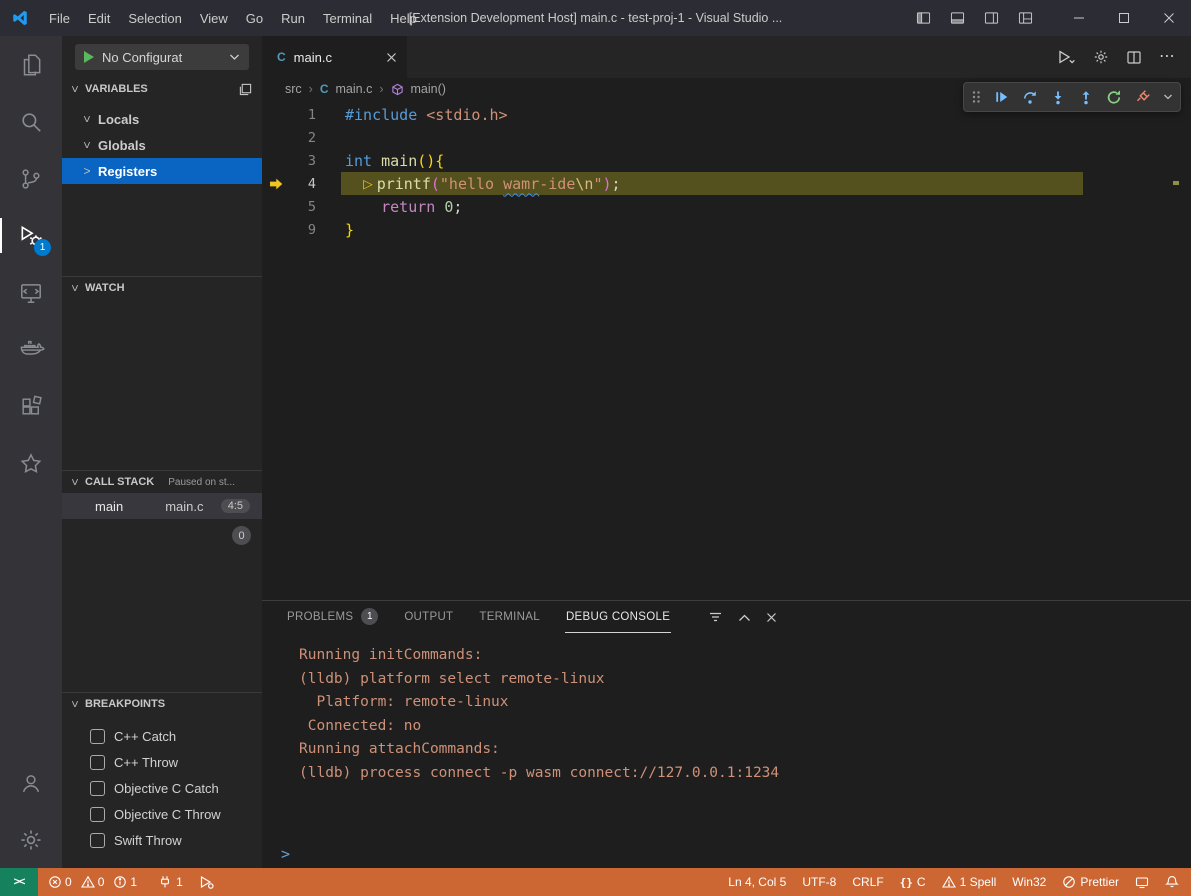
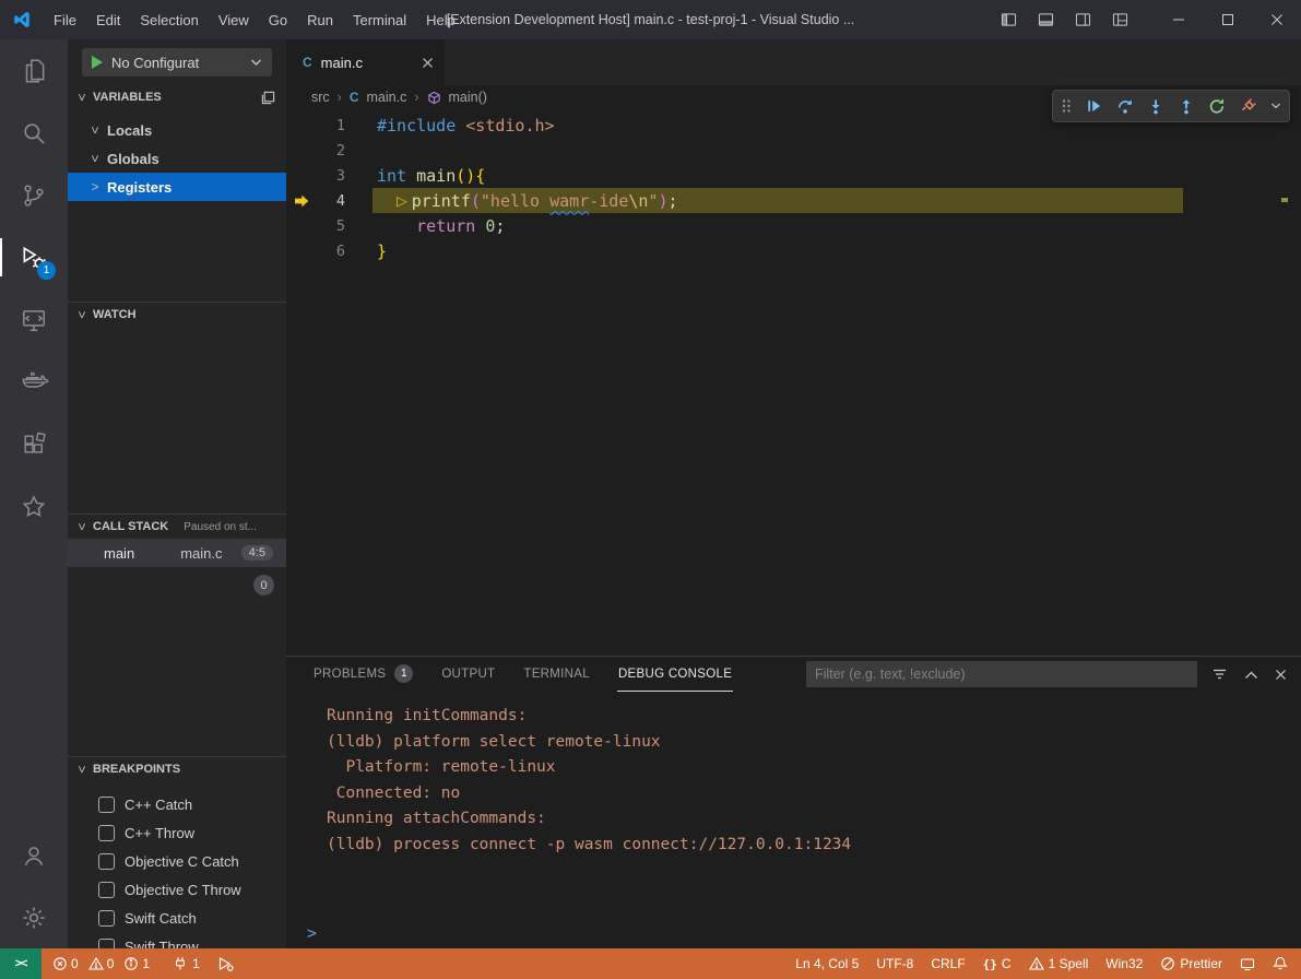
  File
  Edit
  Selection
  View
  Go
  Run
  Terminal
  Help
  [Extension Development Host] main.c - test-proj-1 - Visual Studio ...
  1
  No Configurat
  VARIABLES
  Locals
  Globals
  >
  Registers
  WATCH
  CALL STACK
  Paused on st...
  main
  main.c
  4:5
  0
  BREAKPOINTS
  C++ Catch
  C++ Throw
  Objective C Catch
  Objective C Throw
+ Swift Catch
  Swift Throw
  C
  main.c
- ⋯
  src
  ›
  C
  main.c
  ›
  main()
  1
  #include
  <stdio.h>
  2
  3
  int
  main
  (){
  4
  ▷
  printf
  (
  "hello
  wamr
  -ide
  \n
  "
  )
  ;
  5
  return
  0
  ;
- 9
+ 6
  }
  PROBLEMS
  1
  OUTPUT
  TERMINAL
  DEBUG CONSOLE
+ Filter (e.g. text, !exclude)
  Running initCommands:
  (lldb) platform select remote-linux
  Platform: remote-linux
  Connected: no
  Running attachCommands:
  (lldb) process connect -p wasm connect://127.0.0.1:1234
  >
  ><
  0
  0
  1
  1
  Ln 4, Col 5
  UTF-8
  CRLF
  {}
  C
  1 Spell
  Win32
  Prettier
